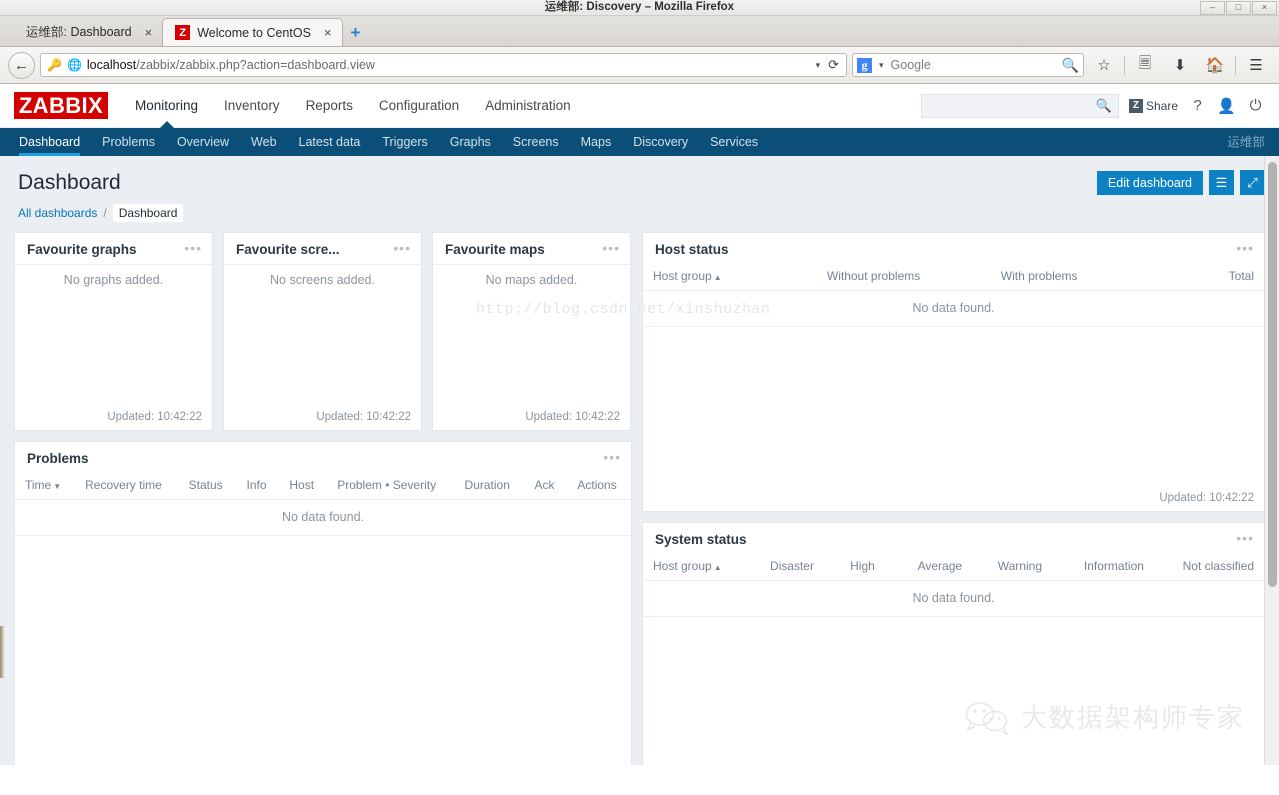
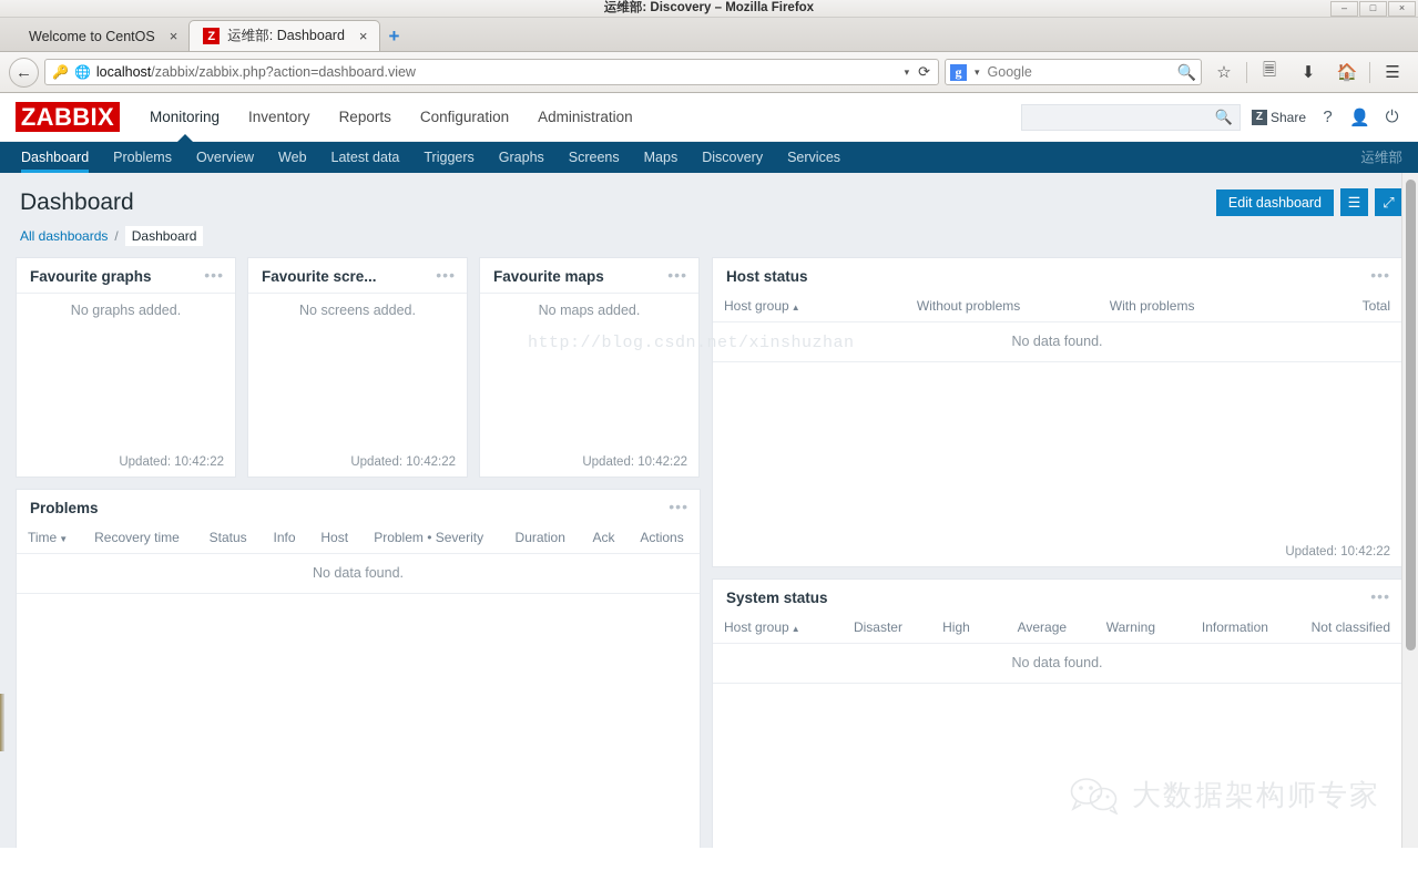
  运维部: Discovery – Mozilla Firefox
  –
  □
  ×
- 运维部: Dashboard
+ Welcome to CentOS
  ×
  Z
- Welcome to CentOS
+ 运维部: Dashboard
  ×
  +
  ←
  🔑
  🌐
  localhost/zabbix/zabbix.php?action=dashboard.view
  ▾
  ⟳
  g
  ▾
  Google
  🔍
  ☆
  🗏
  ⬇
  🏠
  ☰
  ZABBIX
  Monitoring
  Inventory
  Reports
  Configuration
  Administration
  🔍
  Z
  Share
  ?
  👤
  ⏻
  Dashboard
  Problems
  Overview
  Web
  Latest data
  Triggers
  Graphs
  Screens
  Maps
  Discovery
  Services
  运维部
  Dashboard
  Edit dashboard
  ☰
  ⤢
  All dashboards
  /
  Dashboard
  Favourite graphs
  •••
  No graphs added.
  Updated: 10:42:22
  Favourite scre...
  •••
  No screens added.
  Updated: 10:42:22
  Favourite maps
  •••
  No maps added.
  Updated: 10:42:22
  Problems
  •••
  Time ▼	Recovery time	Status	Info	Host	Problem • Severity	Duration	Ack	Actions
  No data found.
  Host status
  •••
  Host group ▲	Without problems	With problems	Total
  No data found.
  Updated: 10:42:22
  System status
  •••
  Host group ▲	Disaster	High	Average	Warning	Information	Not classified
  No data found.
  http://blog.csdn.net/xinshuzhan
  大数据架构师专家
